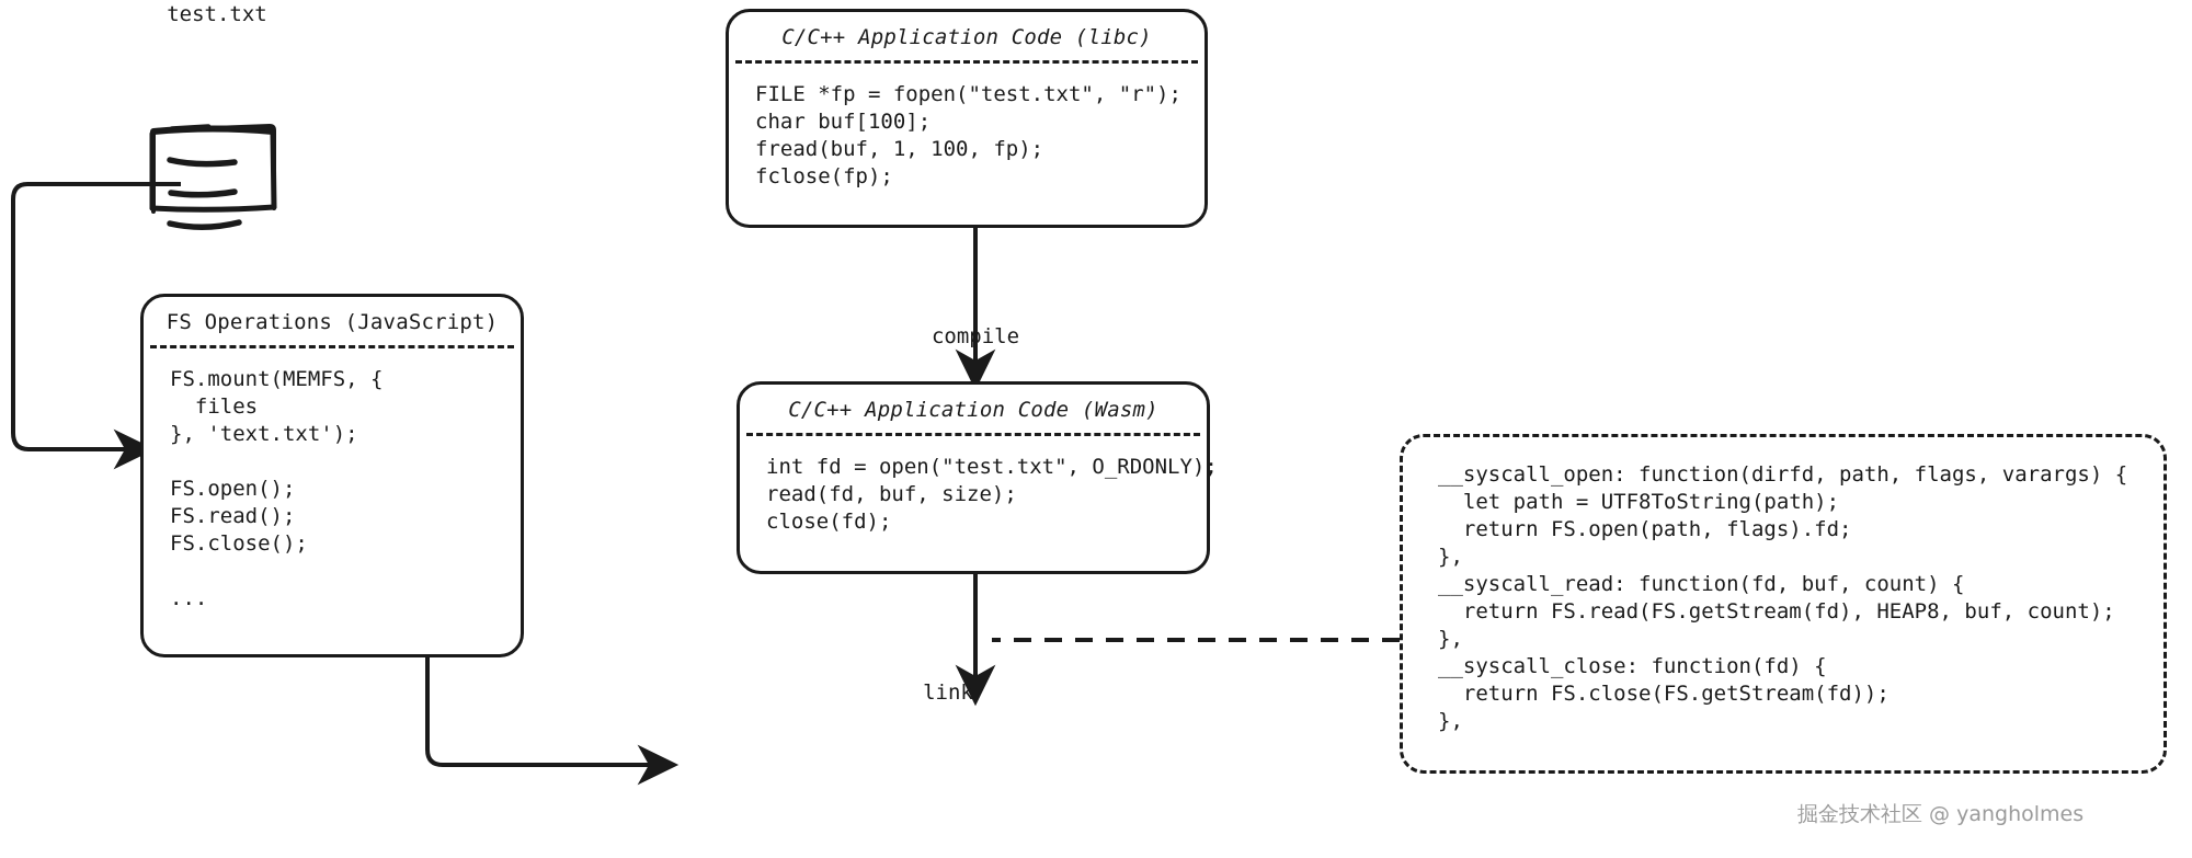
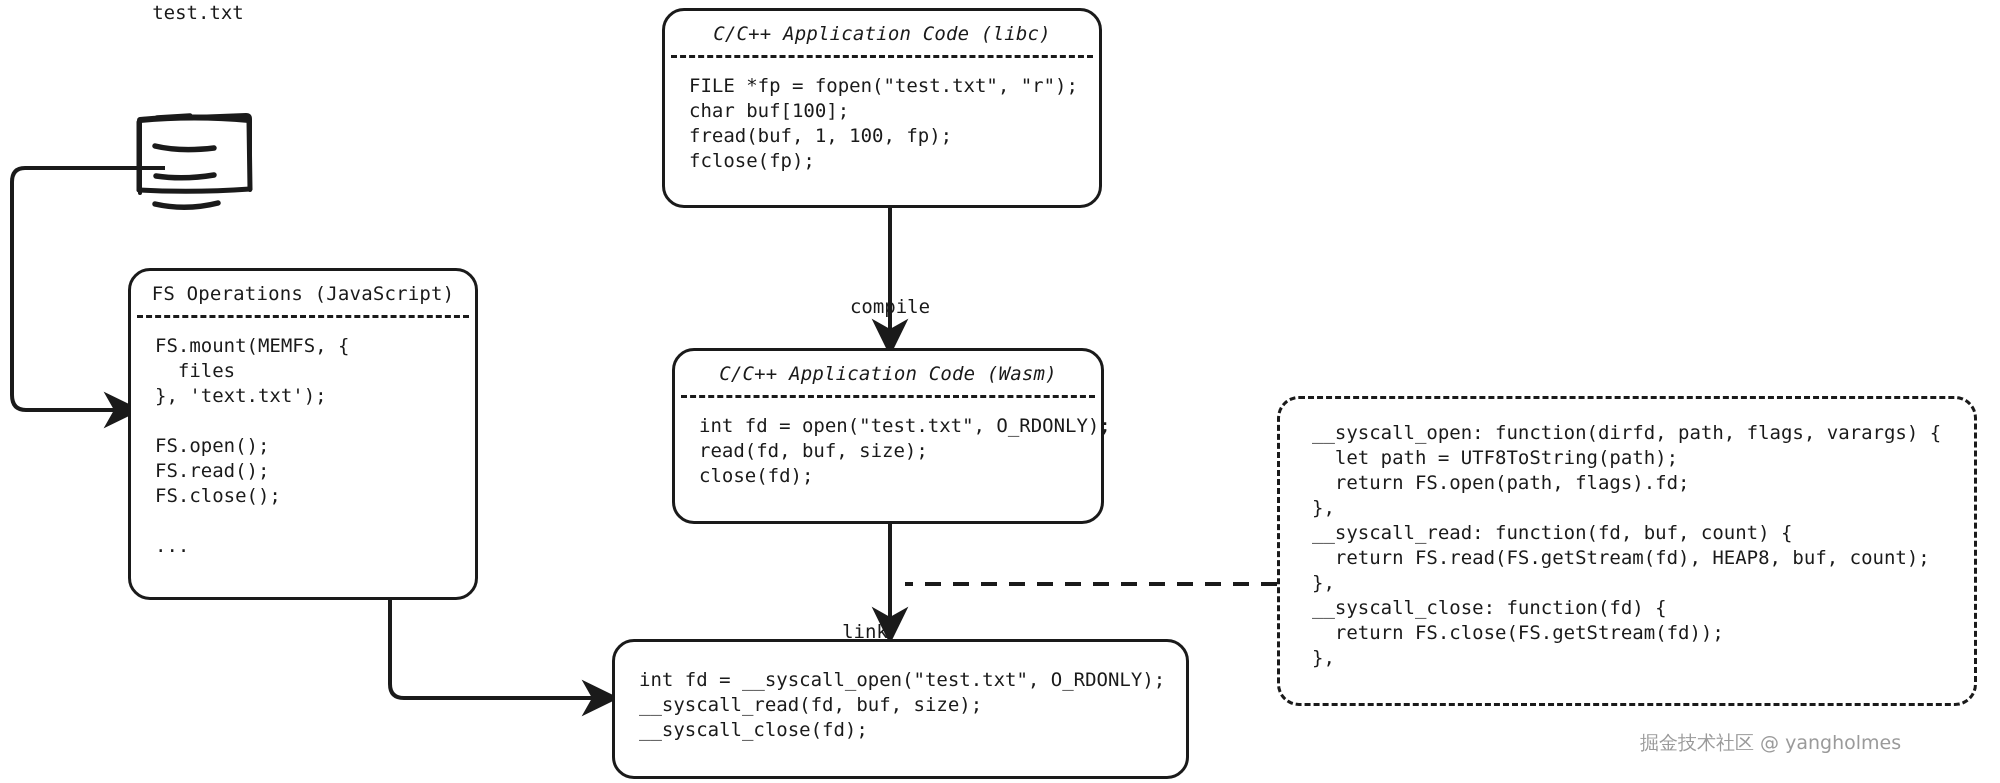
  test.txt
  C/C++ Application Code (libc)
  FILE *fp = fopen("test.txt", "r");
  char buf[100];
  fread(buf, 1, 100, fp);
  fclose(fp);
  compile
  C/C++ Application Code (Wasm)
  int fd = open("test.txt", O_RDONLY);
  read(fd, buf, size);
  close(fd);
  FS Operations (JavaScript)
  FS.mount(MEMFS, {
  files
  }, 'text.txt');
  FS.open();
  FS.read();
  FS.close();
  ...
  link
+ int fd = __syscall_open("test.txt", O_RDONLY);
+ __syscall_read(fd, buf, size);
+ __syscall_close(fd);
  __syscall_open: function(dirfd, path, flags, varargs) {
  let path = UTF8ToString(path);
  return FS.open(path, flags).fd;
  },
  __syscall_read: function(fd, buf, count) {
  return FS.read(FS.getStream(fd), HEAP8, buf, count);
  },
  __syscall_close: function(fd) {
  return FS.close(FS.getStream(fd));
  },
  掘金技术社区 @ yangholmes
